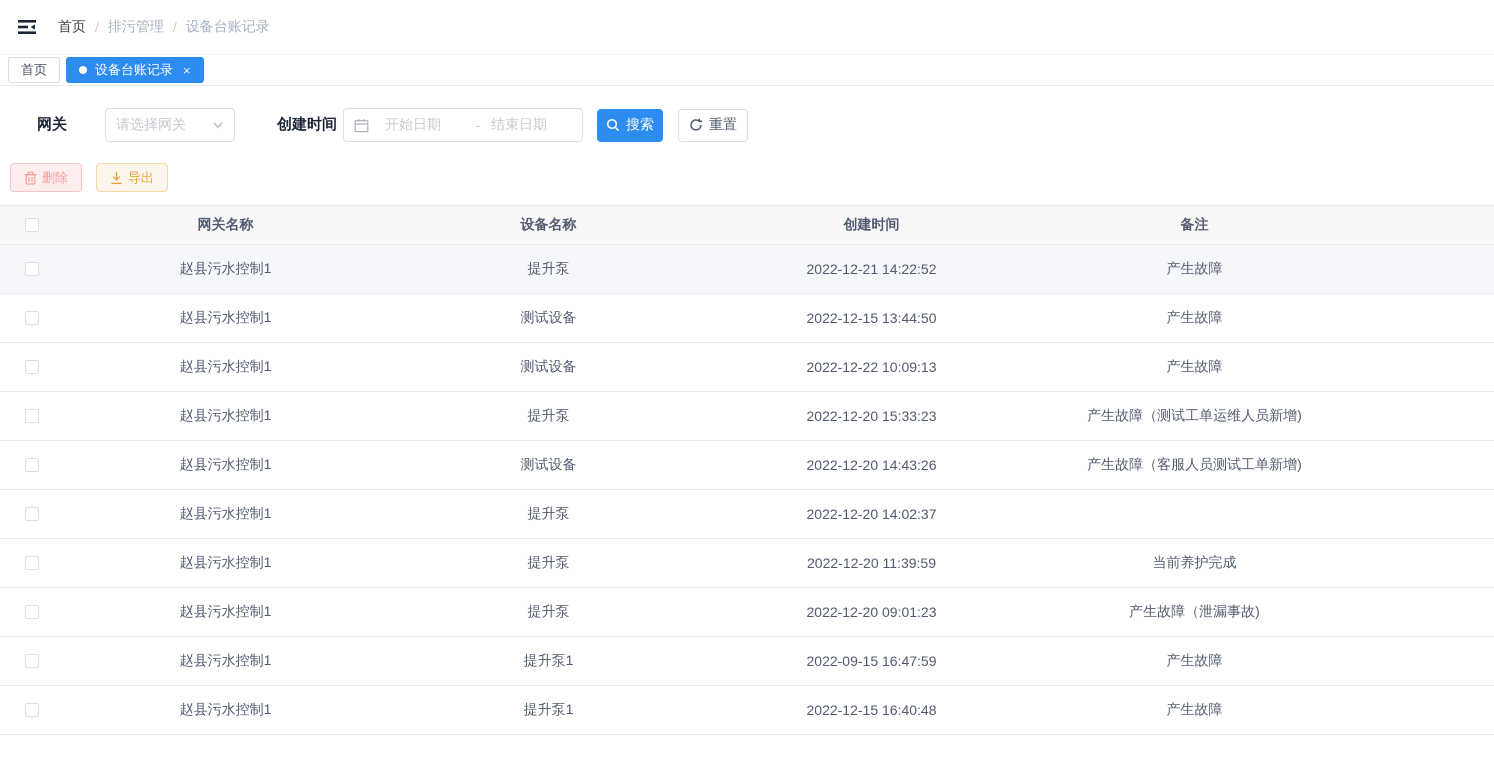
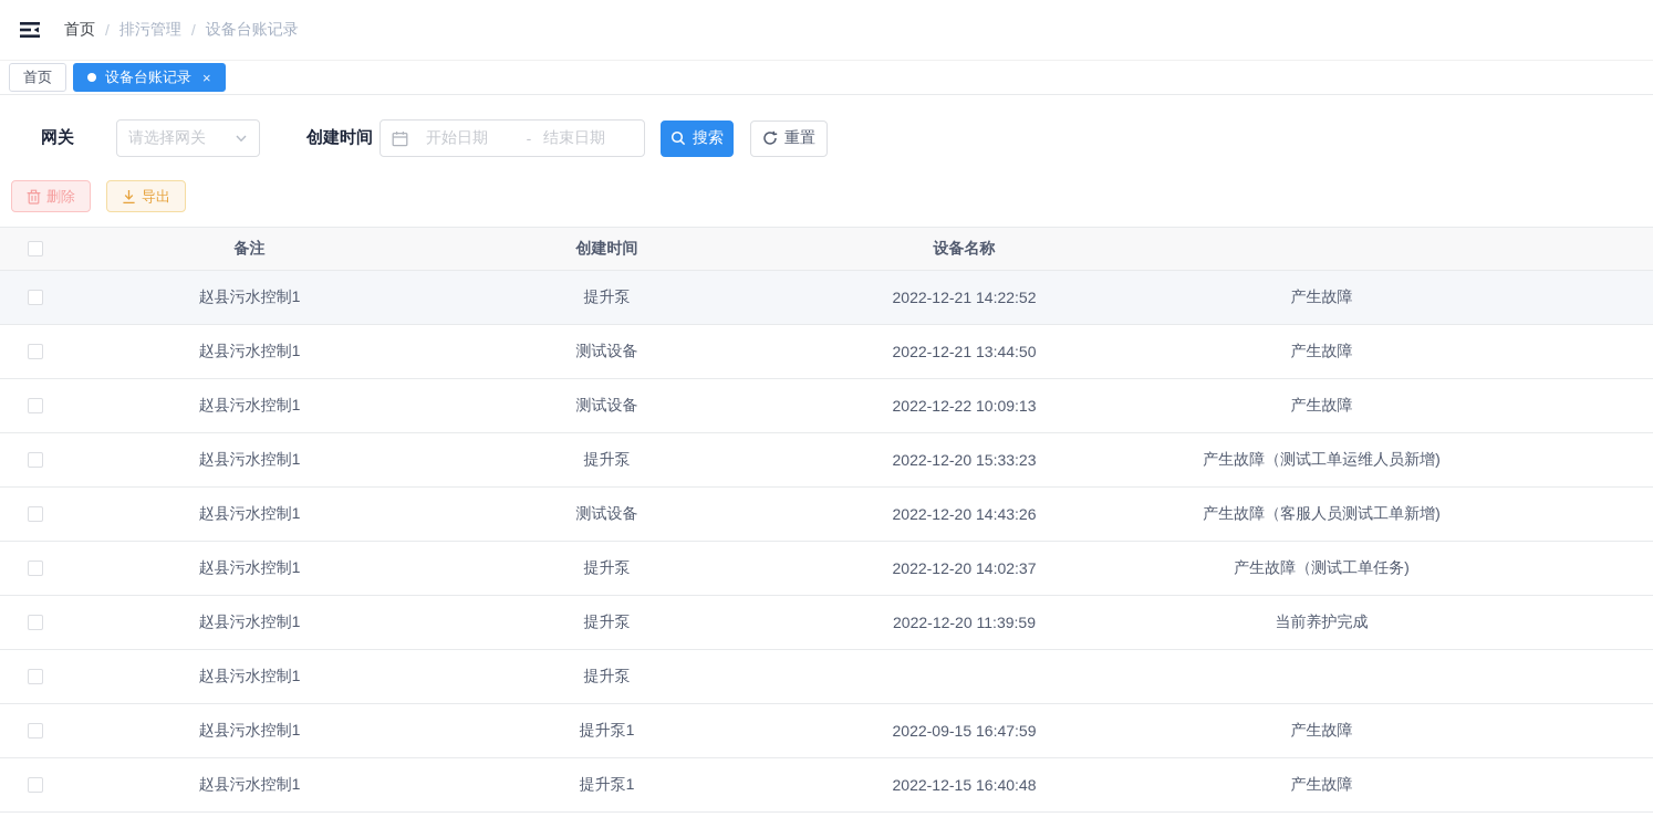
  首页
  /
  排污管理
  /
  设备台账记录
  首页
  设备台账记录
  ×
  网关
  请选择网关
  创建时间
  开始日期
  -
  结束日期
  搜索
  重置
  删除
  导出
- 网关名称
- 设备名称
+ 备注
  创建时间
- 备注
+ 设备名称
  赵县污水控制1
  提升泵
  2022-12-21 14:22:52
  产生故障
  赵县污水控制1
  测试设备
- 2022-12-15 13:44:50
+ 2022-12-21 13:44:50
  产生故障
  赵县污水控制1
  测试设备
  2022-12-22 10:09:13
  产生故障
  赵县污水控制1
  提升泵
  2022-12-20 15:33:23
  产生故障（测试工单运维人员新增)
  赵县污水控制1
  测试设备
  2022-12-20 14:43:26
  产生故障（客服人员测试工单新增)
  赵县污水控制1
  提升泵
  2022-12-20 14:02:37
+ 产生故障（测试工单任务)
  赵县污水控制1
  提升泵
  2022-12-20 11:39:59
  当前养护完成
  赵县污水控制1
  提升泵
- 2022-12-20 09:01:23
- 产生故障（泄漏事故)
  赵县污水控制1
  提升泵1
  2022-09-15 16:47:59
  产生故障
  赵县污水控制1
  提升泵1
  2022-12-15 16:40:48
  产生故障
